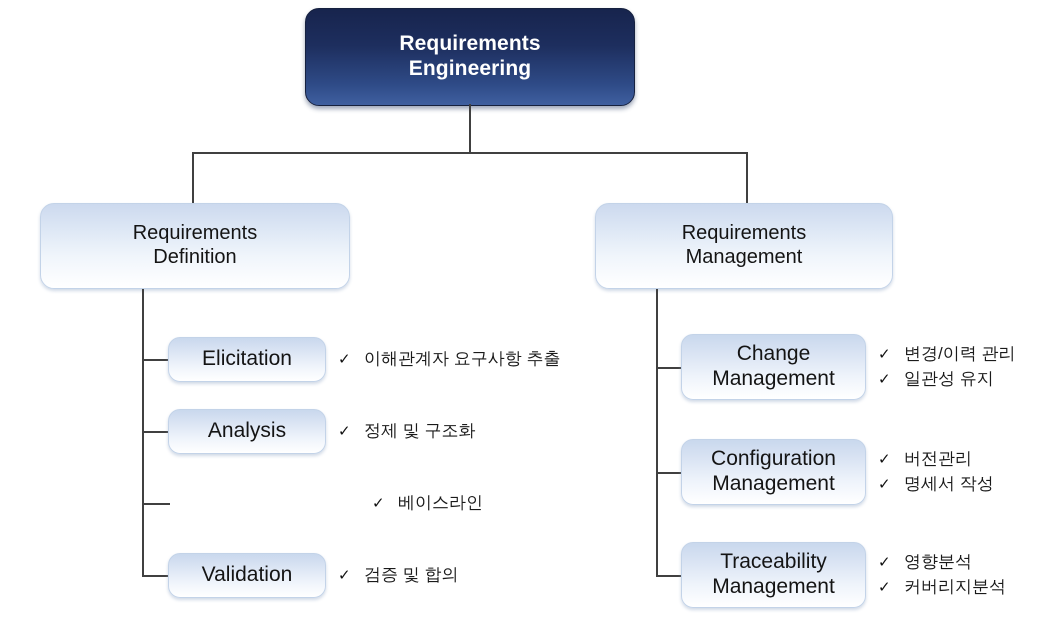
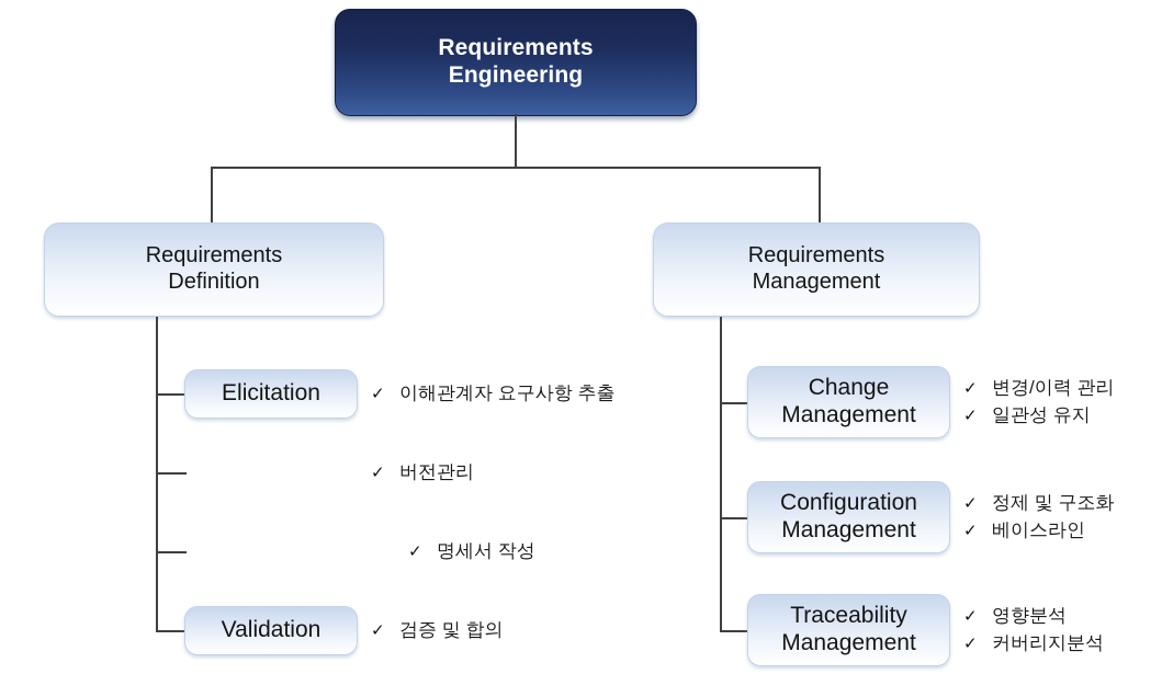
  Requirements
  Engineering
  Requirements
  Definition
  Elicitation
- Analysis
  Validation
  ✓
  이해관계자 요구사항 추출
  ✓
- 정제 및 구조화
+ 버전관리
  ✓
- 베이스라인
+ 명세서 작성
  ✓
  검증 및 합의
  Requirements
  Management
  Change
  Management
  Configuration
  Management
  Traceability
  Management
  ✓
  변경/이력 관리
  ✓
  일관성 유지
  ✓
- 버전관리
+ 정제 및 구조화
  ✓
- 명세서 작성
+ 베이스라인
  ✓
  영향분석
  ✓
  커버리지분석
